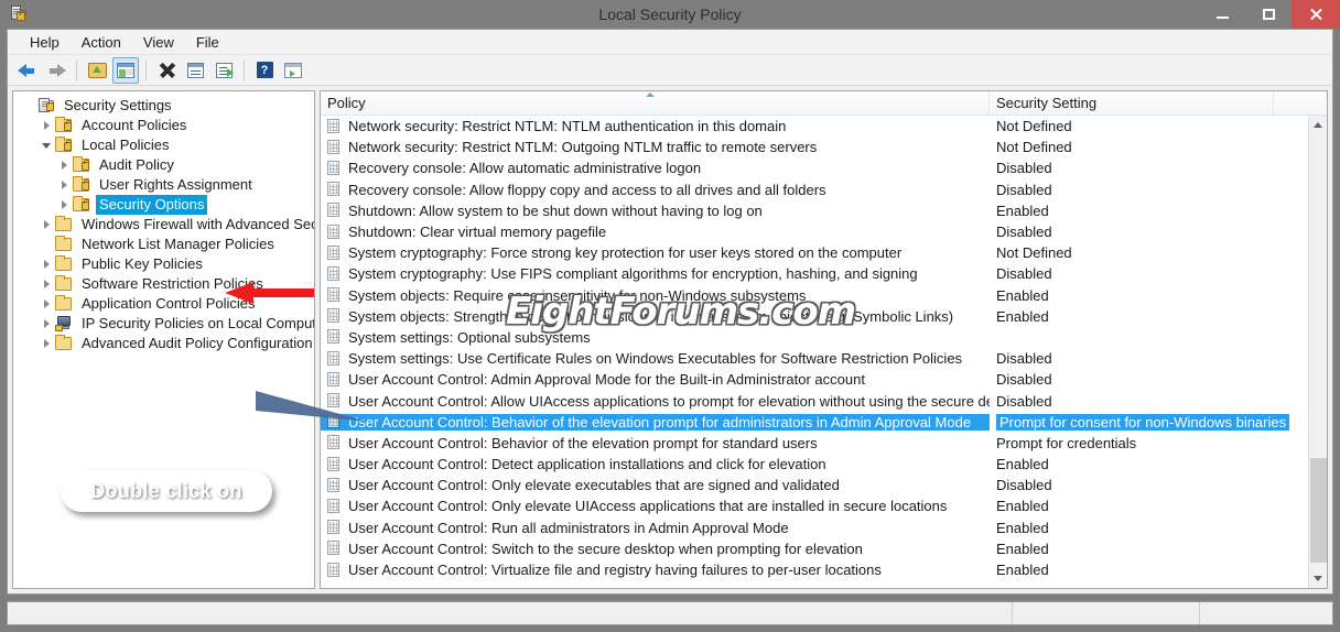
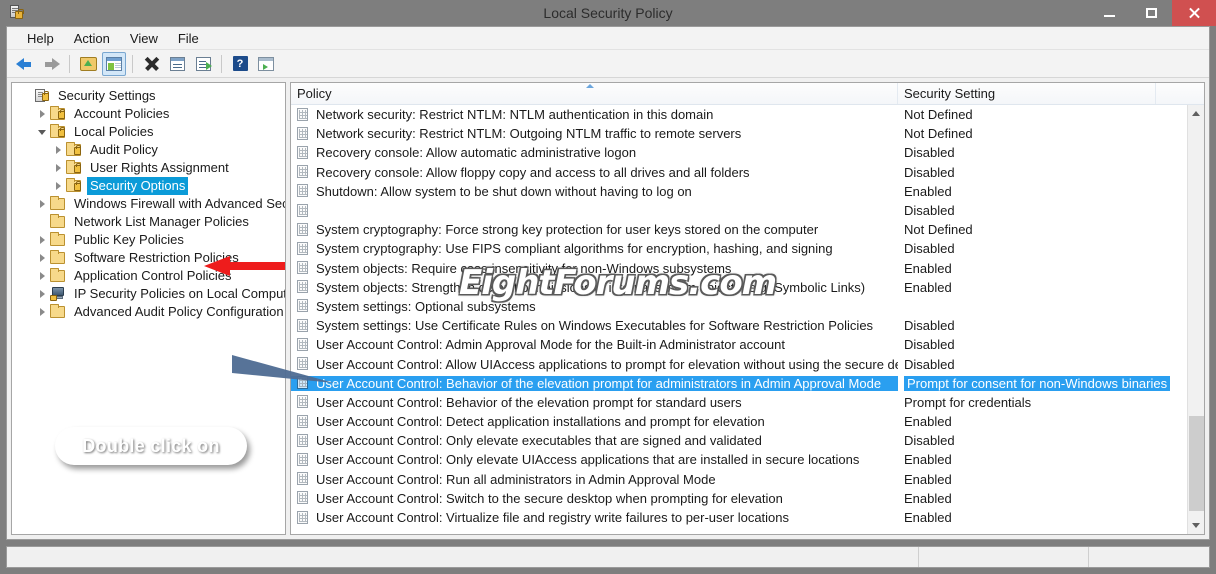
  Local Security Policy
  Help
  Action
  View
  File
  ?
  Security Settings
  Account Policies
  Local Policies
  Audit Policy
  User Rights Assignment
  Security Options
  Windows Firewall with Advanced Se
  Network List Manager Policies
  Public Key Policies
  Software Restriction Policis
  Application Control Policies
  IP Security Policies on Local Compu
  Advanced Audit Policy Configuration
  Double click on
  Policy
  Security Setting
  Network security: Restrict NTLM: NTLM authentication in this domain
  Not Defined
  Network security: Restrict NTLM: Outgoing NTLM traffic to remote servers
  Not Defined
  Recovery console: Allow automatic administrative logon
  Disabled
  Recovery console: Allow floppy copy and access to all drives and all folders
  Disabled
  Shutdown: Allow system to be shut down without having to log on
  Enabled
- Shutdown: Clear virtual memory pagefile
  Disabled
  System cryptography: Force strong key protection for user keys stored on the computer
  Not Defined
  System cryptography: Use FIPS compliant algorithms for encryption, hashing, and signing
  Disabled
  System objects: Require case insensitivity for non-Windows subsystems
  Enabled
  System objects: Strengthen default permissions of internal system objects (e.g. Symbolic Links)
  Enabled
  System settings: Optional subsystems
  System settings: Use Certificate Rules on Windows Executables for Software Restriction Policies
  Disabled
  User Account Control: Admin Approval Mode for the Built-in Administrator account
  Disabled
  User Account Control: Allow UIAccess applications to prompt for elevation without using the secure d
  Disabled
  User Account Control: Behavior of the elevation prompt for administrators in Admin Approval Mode
  Prompt for consent for non-Windows binaries
  User Account Control: Behavior of the elevation prompt for standard users
  Prompt for credentials
- User Account Control: Detect application installations and click for elevation
+ User Account Control: Detect application installations and prompt for elevation
  Enabled
  User Account Control: Only elevate executables that are signed and validated
  Disabled
  User Account Control: Only elevate UIAccess applications that are installed in secure locations
  Enabled
  User Account Control: Run all administrators in Admin Approval Mode
  Enabled
  User Account Control: Switch to the secure desktop when prompting for elevation
  Enabled
- User Account Control: Virtualize file and registry having failures to per-user locations
+ User Account Control: Virtualize file and registry write failures to per-user locations
  Enabled
  EightForums.com
